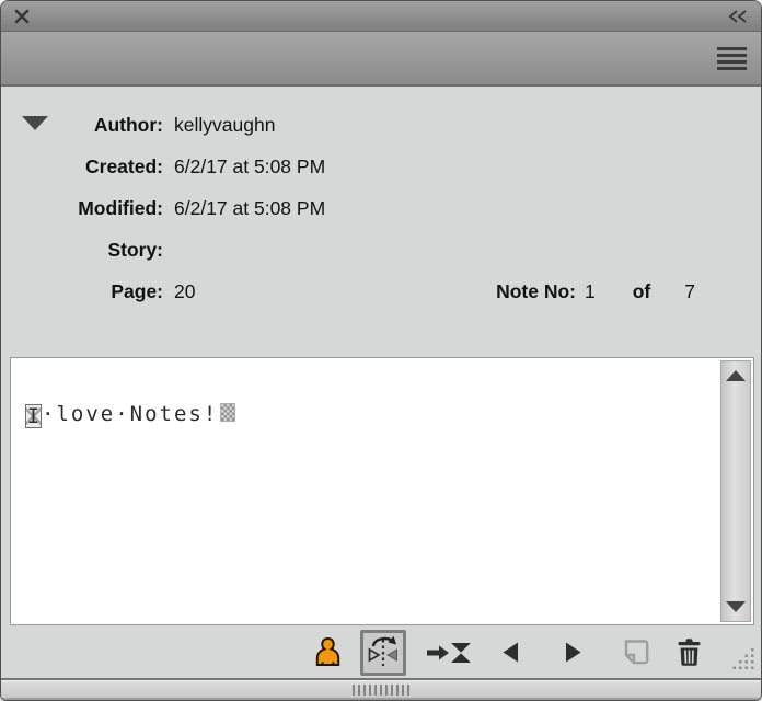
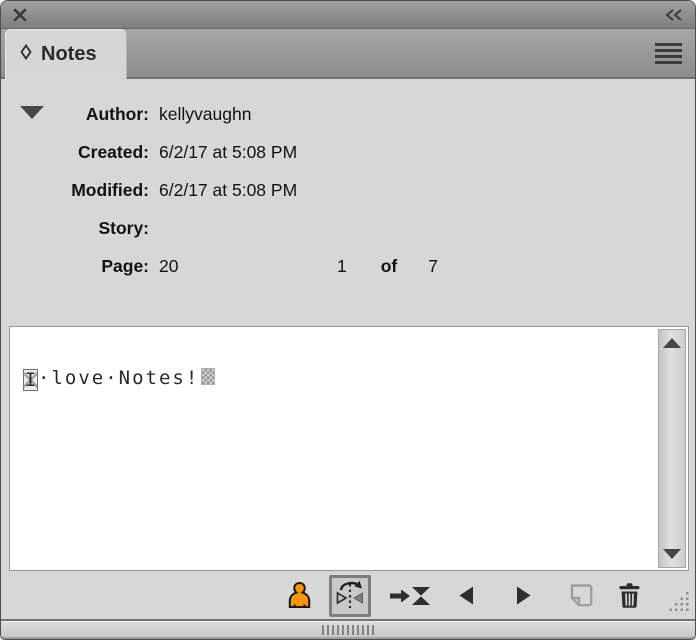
+ Notes
  Author:
  kellyvaughn
  Created:
  6/2/17 at 5:08 PM
  Modified:
  6/2/17 at 5:08 PM
  Story:
  Page:
  20
- Note No:
  1
  of
  7
  I·love·Notes!
